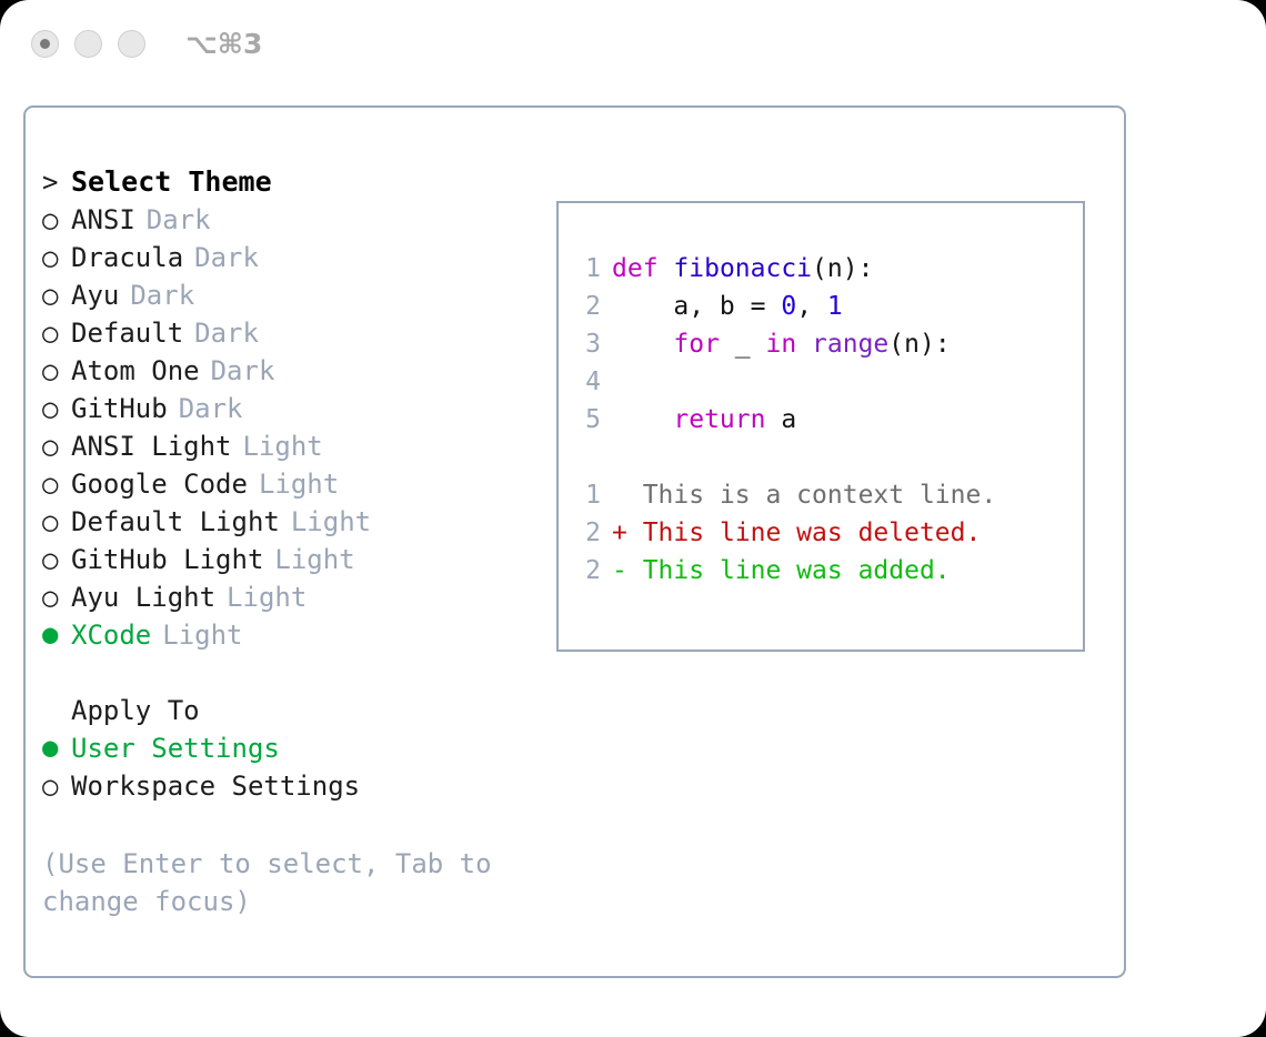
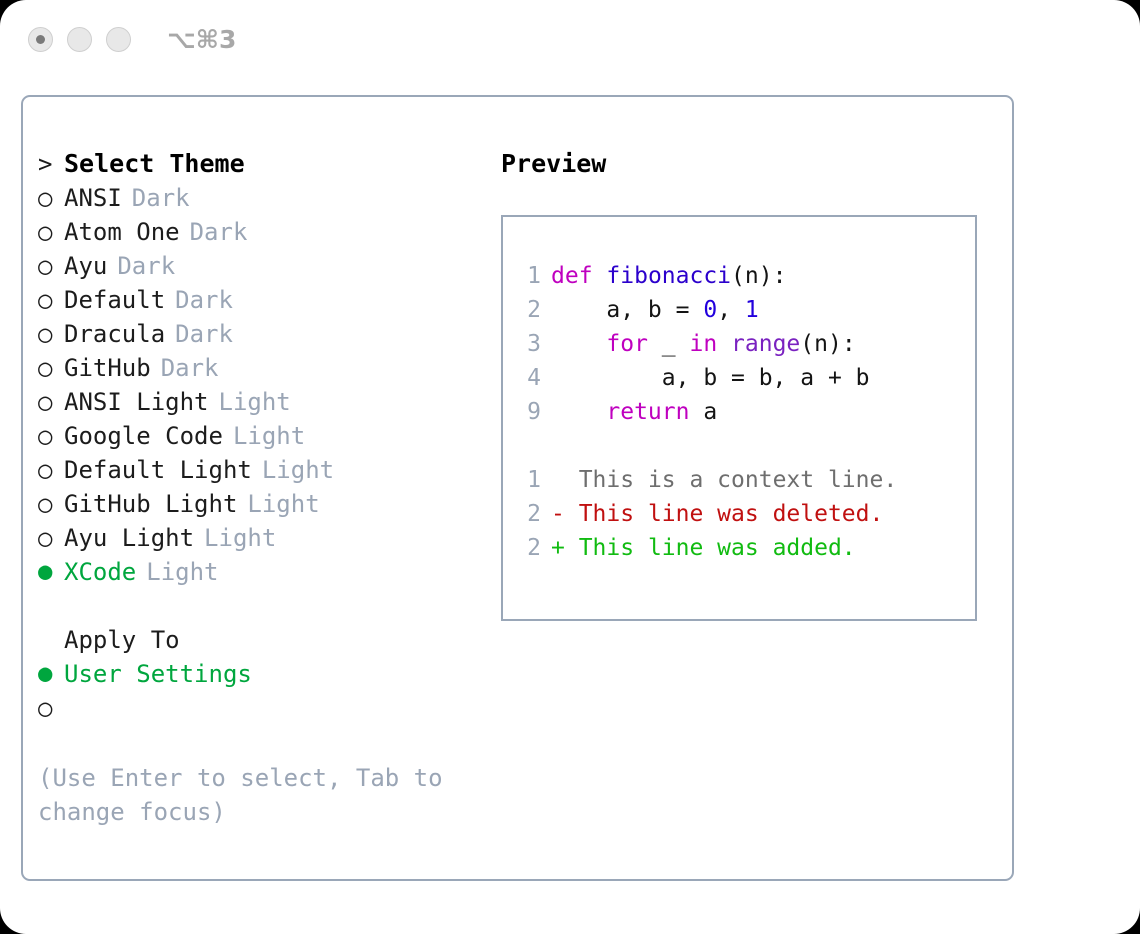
  ⌥⌘3
  >
  Select Theme
  ○
  ANSI
  Dark
  ○
- Dracula
+ Atom One
  Dark
  ○
  Ayu
  Dark
  ○
  Default
  Dark
  ○
- Atom One
+ Dracula
  Dark
  ○
  GitHub
  Dark
  ○
  ANSI Light
  Light
  ○
  Google Code
  Light
  ○
  Default Light
  Light
  ○
  GitHub Light
  Light
  ○
  Ayu Light
  Light
  ●
  XCode
  Light
  Apply To
  ●
  User Settings
  ○
- Workspace Settings
  (Use Enter to select, Tab to change focus)
+ Preview
  1
  def fibonacci(n):
  2
  a, b = 0, 1
  3
  for _ in range(n):
  4
+ a, b = b, a + b
- 5
+ 9
  return a
  1
  This is a context line.
  2
- +
+ -
  This line was deleted.
  2
- -
+ +
  This line was added.
